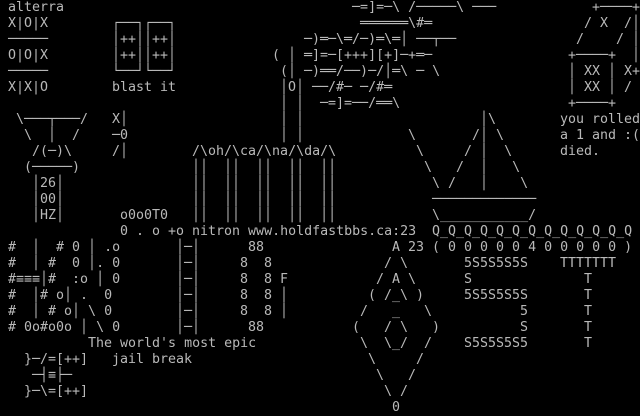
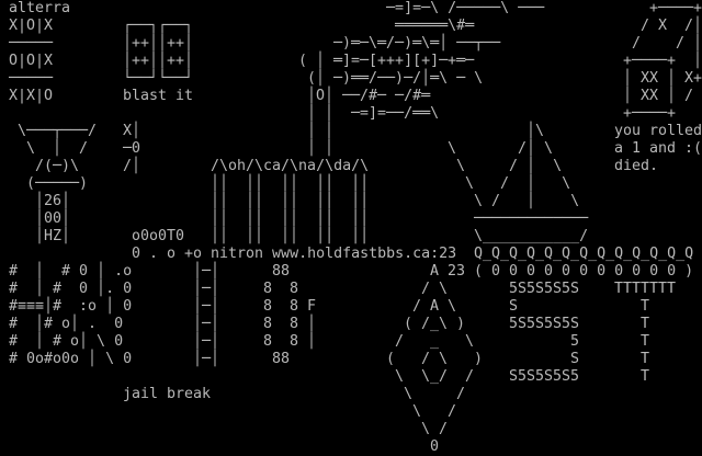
  alterra
  X|O|X
  ─────
  O|O|X
  ─────
  X|X|O
  ┌──┐┌──┐
  │++││++│
  │++││++│
  └──┘└──┘
  blast it
  ─=]=─\ /─────\ ───
  ══════\#═
  ─)═─\═/─)═\═│ ──┬──
  ( │ ═]=─[+++][+]─+═─
  ─)══/──)─/│═\ ─ \
  ──/#─ ─/#═
  ─=]=──/══\
  (│
  │O│
  │ │
  │ │
  │ │
  +────+
  / X /│
  / / │
  +────+ │
  │ XX │ X+
  │ XX │ /
  +────+
  you rolled
  a 1 and :(
  died.
  \───┬───/
  \ │ /
  /(─)\
  (─────)
  │26│
  │00│
  │HZ│
  X│
  ─0
  /│
  /\oh/\ca/\na/\da/\
  ││ ││ ││ ││ ││
  ││ ││ ││ ││ ││
  ││ ││ ││ ││ ││
  ││ ││ ││ ││ ││
  o0o0T0
  0 . o
  +o nitron www.holdfastbbs.ca:23
  │\
  \ /│ \
  \ / │ \
  \ / │ \
  \ / │ \
  ─────────────
  \___________/
  Q_Q_Q_Q_Q_Q_Q_Q_Q_Q_Q_Q_Q
- ( 0 0 0 0 0 4 0 0 0 0 0 )
+ ( 0 0 0 0 0 0 0 0 0 0 0 )
  23
  # │ # 0 │ .o
  # │ # 0 │. 0
  #≡≡≡│# :o │ 0
  # │# o│ . 0
  # │ # o│ \ 0
  # 0o#o0o │ \ 0
  │─│
  │─│
  │─│
  │─│
  │─│
  │─│
  88
  8 8
  8 8
  8 8
  8 8
  88
  F
  │
  │
  A
  / \
  / A \
  ( /_\ )
  / _ \
  ( / \ )
  \ \_/ /
  \ /
  \ /
  \ /
  0
  5S5S5S5S
  S
  5S5S5S5S
  5
  S
  S5S5S5S5
  TTTTTTT
  T
  T
  T
  T
  T
- The world's most epic
  jail break
- }─/=[++]
- ─┤≡├─
- }─\=[++]
